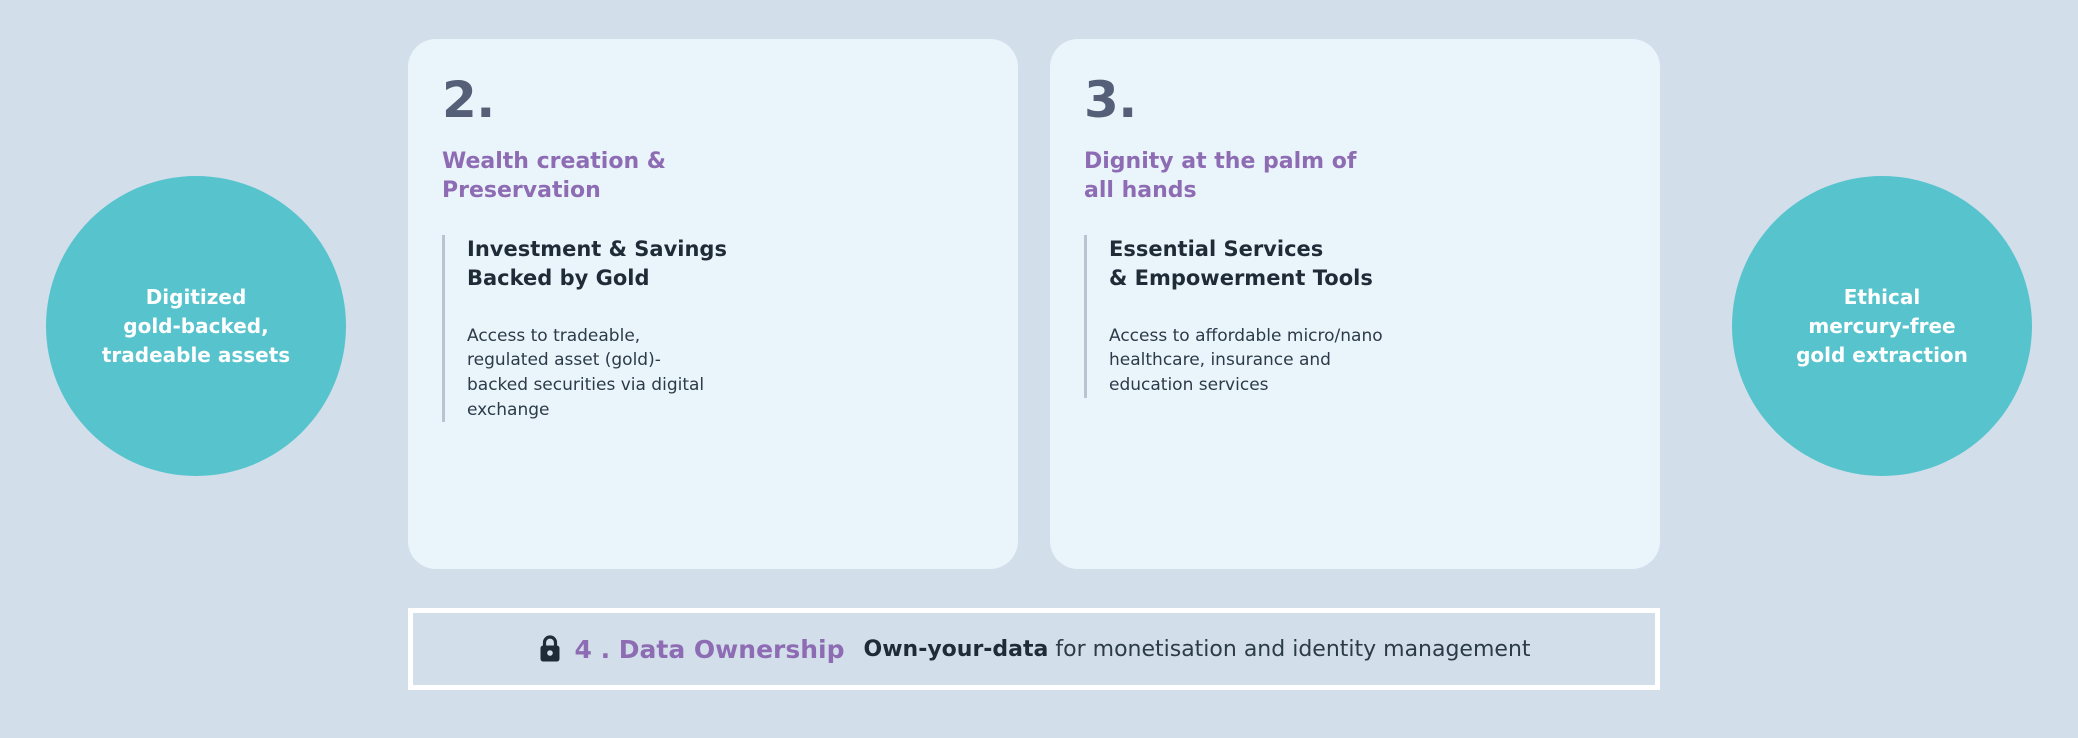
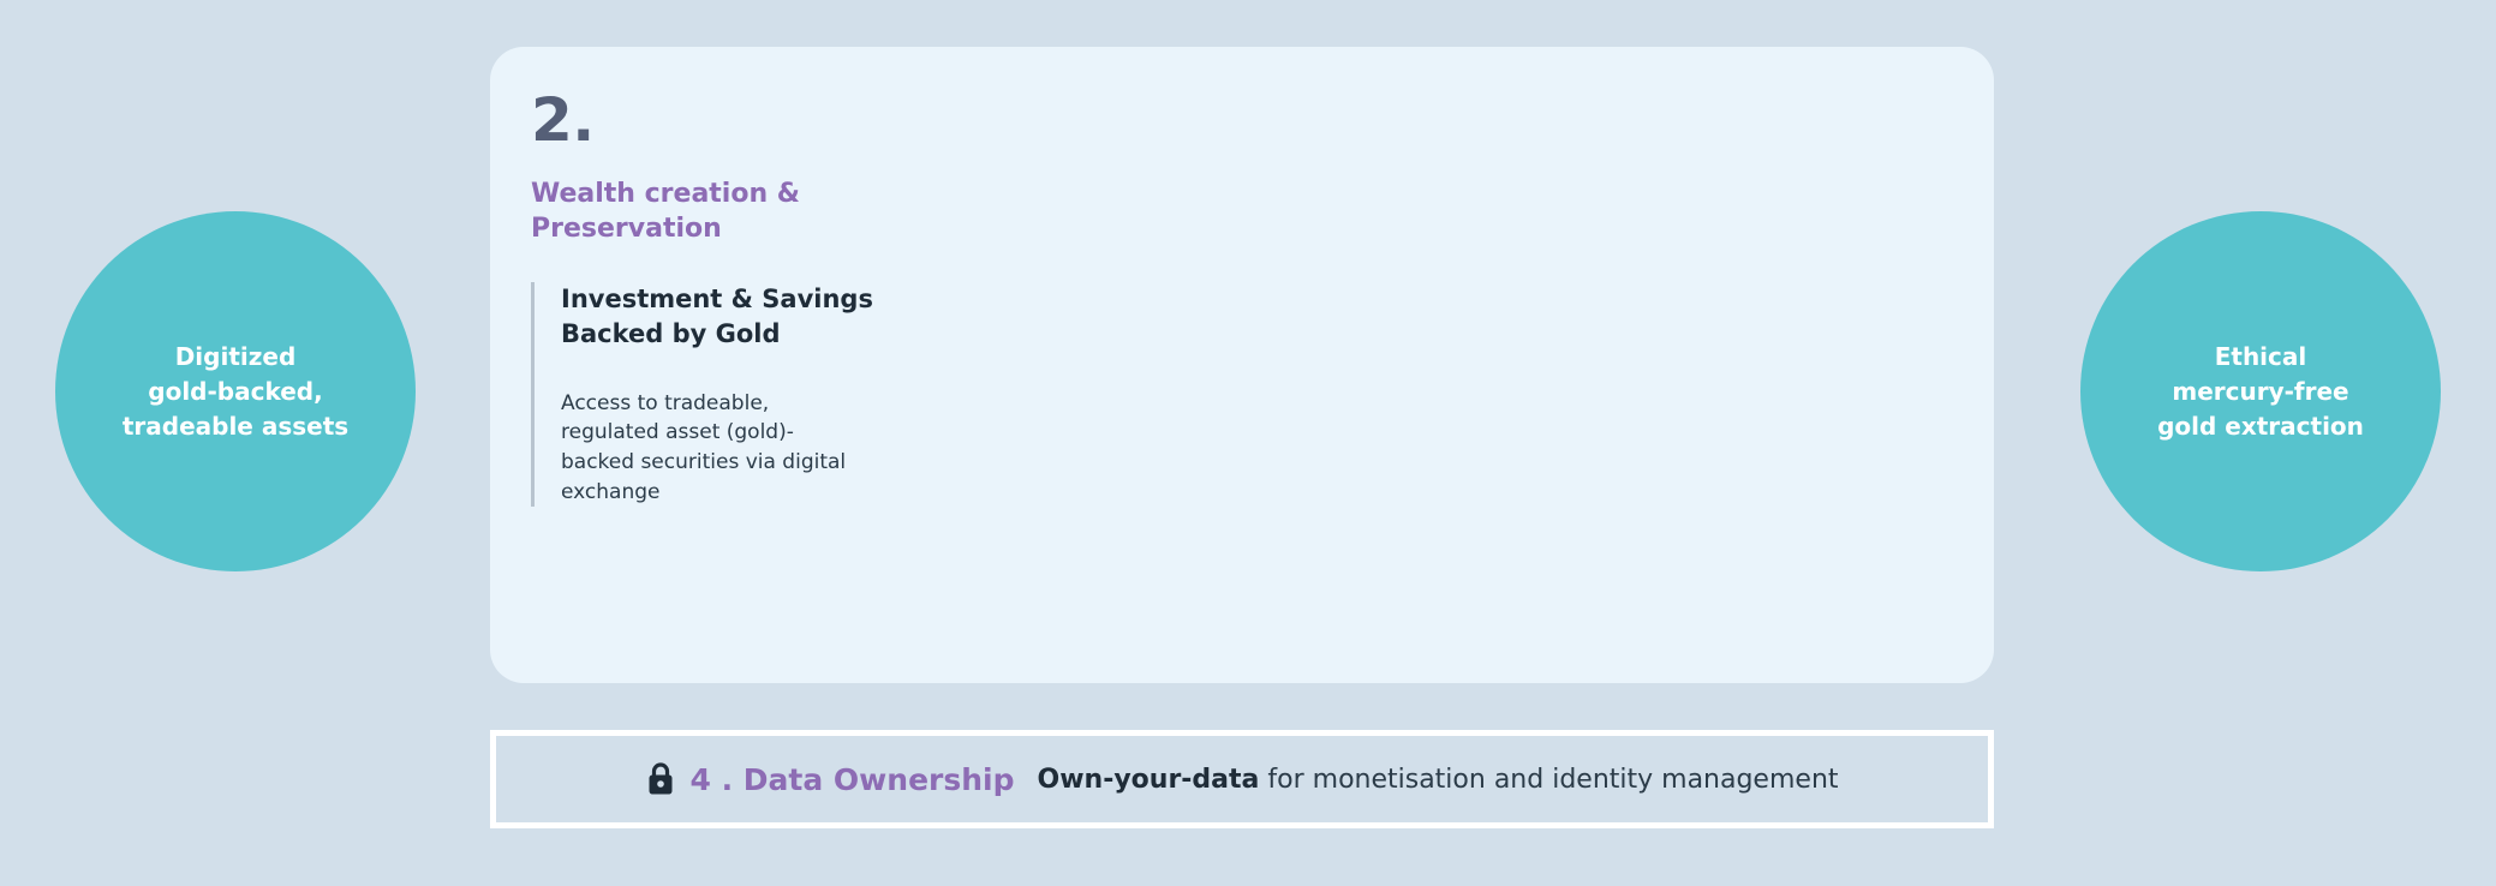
  Digitized
  gold-backed,
  tradeable assets
  2.
  Wealth creation &
  Preservation
  Investment & Savings
  Backed by Gold
  Access to tradeable,
  regulated asset (gold)-
  backed securities via digital
  exchange
- 3.
- Dignity at the palm of
- all hands
- Essential Services
- & Empowerment Tools
- Access to affordable micro/nano
- healthcare, insurance and
- education services
  Ethical
  mercury-free
  gold extraction
  4 . Data Ownership
  Own-your-data
  for monetisation and identity management
